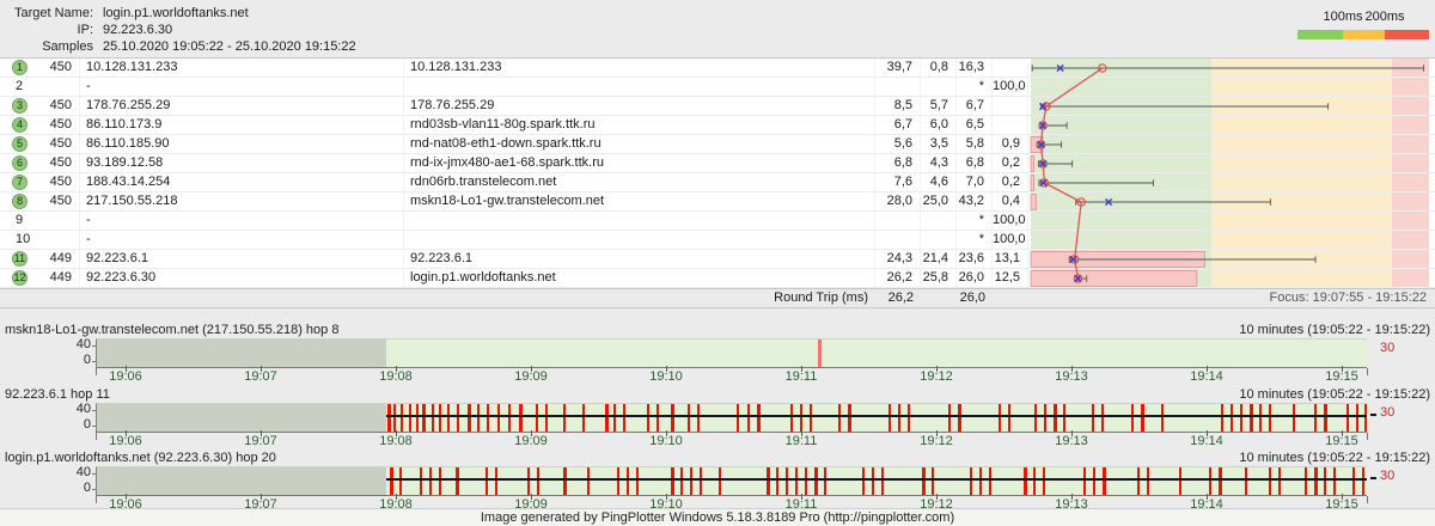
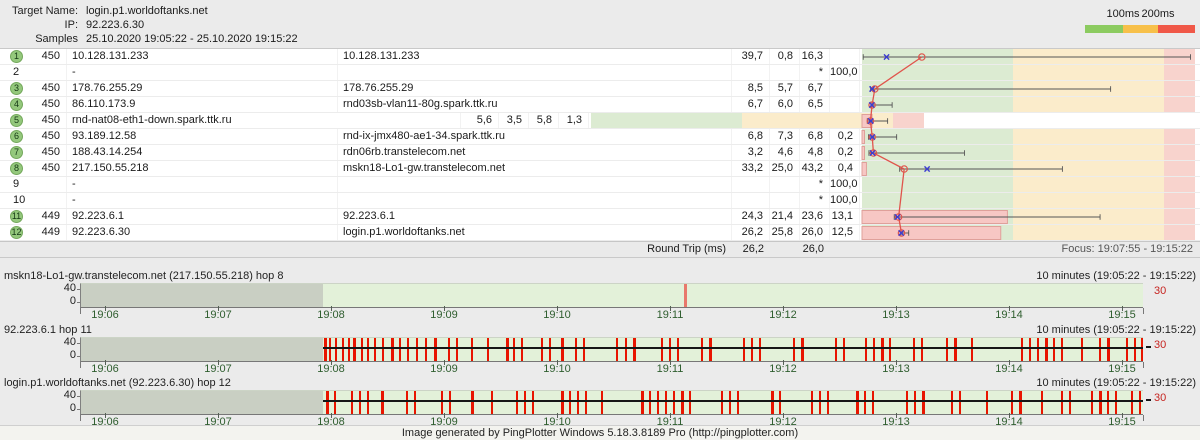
  Target Name:
  login.p1.worldoftanks.net
  IP:
  92.223.6.30
  25.10.2020 19:05:22 - 25.10.2020 19:15:22
  100ms
  200ms
  1
  450
  10.128.131.233
  10.128.131.233
  39,7
  0,8
  16,3
  2
  -
  *
  100,0
  3
  450
  178.76.255.29
  178.76.255.29
  8,5
  5,7
  6,7
  4
  450
  86.110.173.9
  rnd03sb-vlan11-80g.spark.ttk.ru
  6,7
  6,0
  6,5
  5
  450
- 86.110.185.90
  rnd-nat08-eth1-down.spark.ttk.ru
  5,6
  3,5
  5,8
- 0,9
+ 1,3
  6
  450
  93.189.12.58
- rnd-ix-jmx480-ae1-68.spark.ttk.ru
+ rnd-ix-jmx480-ae1-34.spark.ttk.ru
  6,8
- 4,3
+ 7,3
  6,8
  0,2
  7
  450
  188.43.14.254
  rdn06rb.transtelecom.net
- 7,6
+ 3,2
  4,6
- 7,0
+ 4,8
  0,2
  8
  450
  217.150.55.218
  mskn18-Lo1-gw.transtelecom.net
- 28,0
+ 33,2
  25,0
  43,2
  0,4
  9
  -
  *
  100,0
  10
  -
  *
  100,0
  11
  449
  92.223.6.1
  92.223.6.1
  24,3
  21,4
  23,6
  13,1
  12
  449
  92.223.6.30
  login.p1.worldoftanks.net
  26,2
  25,8
  26,0
  12,5
  Round Trip (ms)
  26,2
  26,0
  Focus: 19:07:55 - 19:15:22
  mskn18-Lo1-gw.transtelecom.net (217.150.55.218) hop 8
  10 minutes (19:05:22 - 19:15:22)
  40
  0
  30
  19:06
  19:07
  19:08
  19:09
  19:10
  19:11
  19:12
  19:13
  19:14
  19:15
  92.223.6.1 hop 11
  10 minutes (19:05:22 - 19:15:22)
  40
  0
  30
  19:06
  19:07
  19:08
  19:09
  19:10
  19:11
  19:12
  19:13
  19:14
  19:15
- login.p1.worldoftanks.net (92.223.6.30) hop 20
+ login.p1.worldoftanks.net (92.223.6.30) hop 12
  10 minutes (19:05:22 - 19:15:22)
  40
  0
  30
  19:06
  19:07
  19:08
  19:09
  19:10
  19:11
  19:12
  19:13
  19:14
  19:15
  Image generated by PingPlotter Windows 5.18.3.8189 Pro (http://pingplotter.com)
